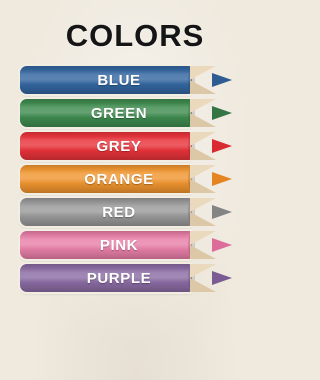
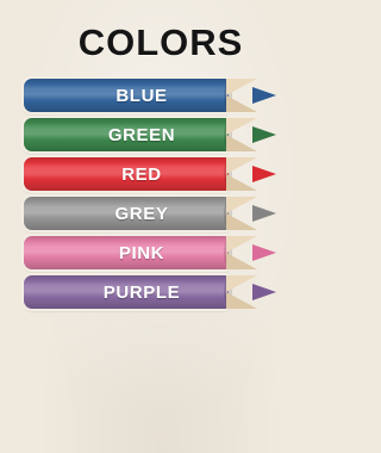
  COLORS
  BLUE
  GREEN
- GREY
+ RED
- ORANGE
- RED
+ GREY
  PINK
  PURPLE
